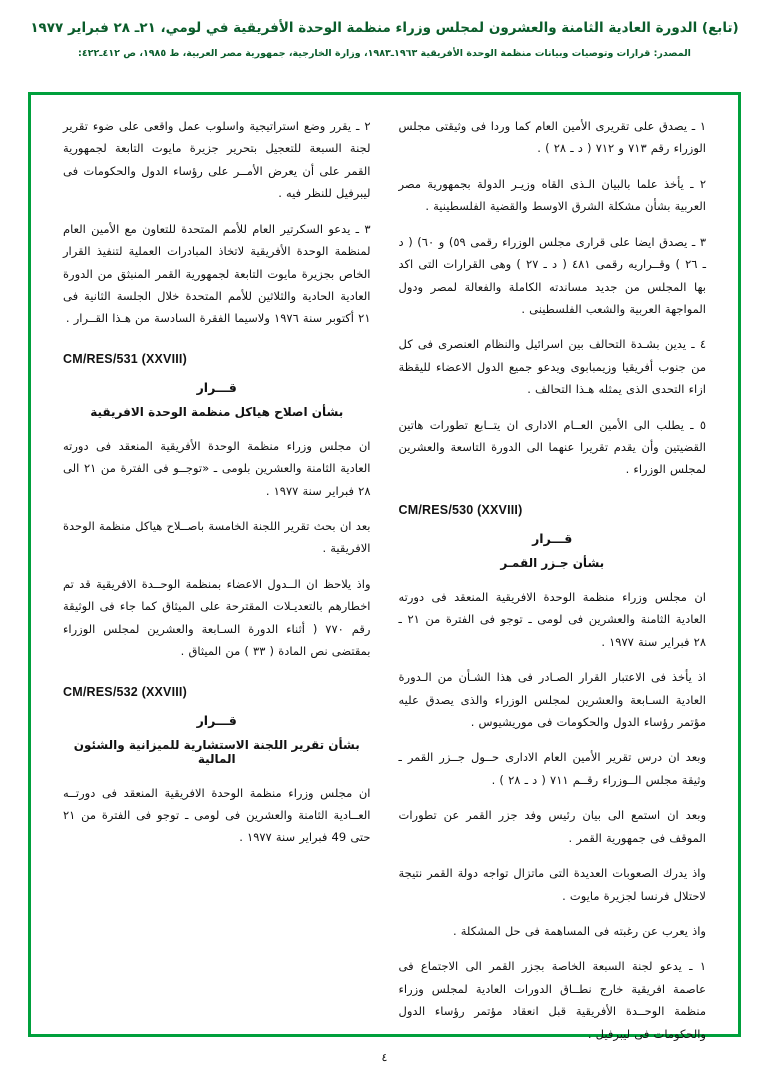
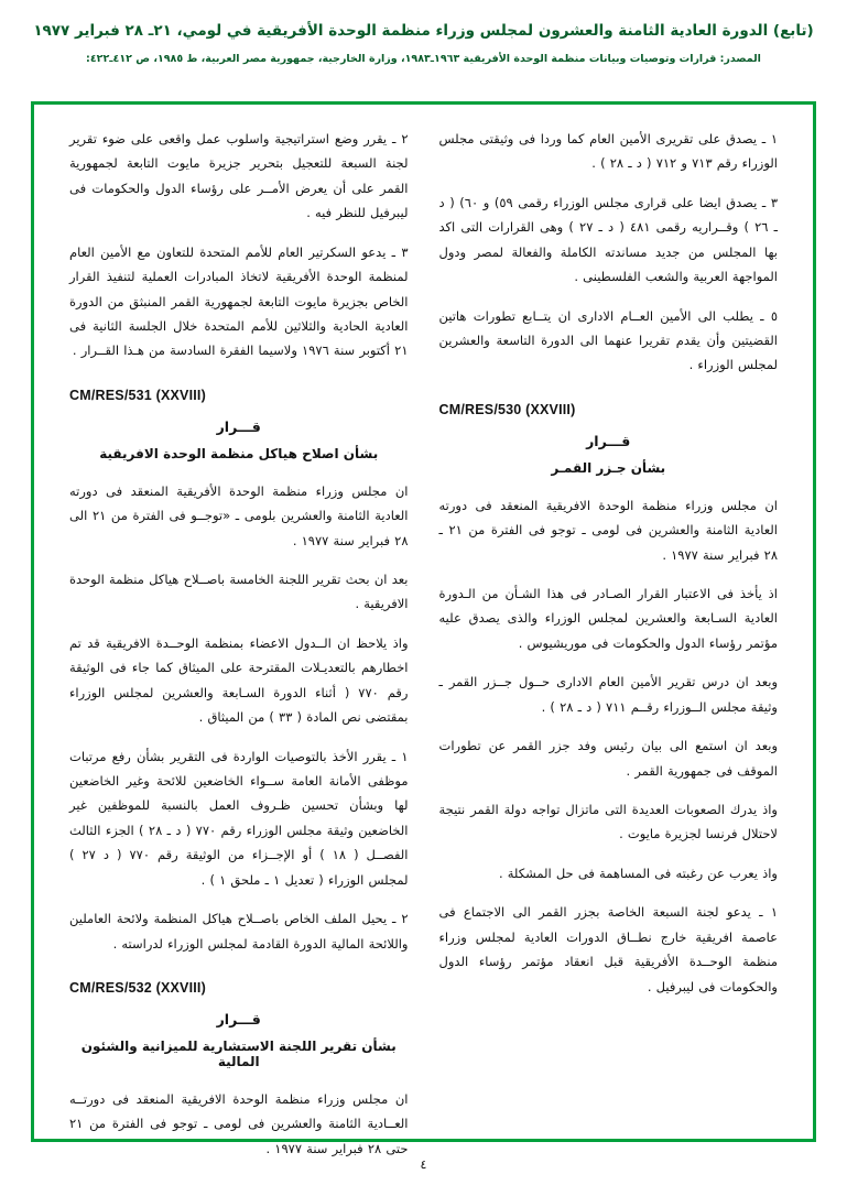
  (تابع) الدورة العادية الثامنة والعشرون لمجلس وزراء منظمة الوحدة الأفريقية في لومي، ٢١ـ ٢٨ فبراير ١٩٧٧
  المصدر: قرارات وتوصيات وبيانات منظمة الوحدة الأفريقية ١٩٦٣ـ١٩٨٣، وزارة الخارجية، جمهورية مصر العربية، ط ١٩٨٥، ص ٤١٢ـ٤٢٢:
  ١ ـ يصدق على تقريرى الأمين العام كما وردا فى وثيقتى مجلس الوزراء رقم ٧١٣ و ٧١٢ ( د ـ ٢٨ ) .
- ٢ ـ يأخذ علما بالبيان الـذى القاه وزيـر الدولة بجمهورية مصر العربية بشأن مشكلة الشرق الاوسط والقضية الفلسطينية .
  ٣ ـ يصدق ايضا على قرارى مجلس الوزراء رقمى ٥٩) و ٦٠) ( د ـ ٢٦ ) وقــراريه رقمى ٤٨١ ( د ـ ٢٧ ) وهى القرارات التى اكد بها المجلس من جديد مساندته الكاملة والفعالة لمصر ودول المواجهة العربية والشعب الفلسطينى .
- ٤ ـ يدين بشـدة التحالف بين اسرائيل والنظام العنصرى فى كل من جنوب أفريقيا وزيمبابوى ويدعو جميع الدول الاعضاء لليقظة ازاء التحدى الذى يمثله هـذا التحالف .
  ٥ ـ يطلب الى الأمين العــام الادارى ان يتــابع تطورات هاتين القضيتين وأن يقدم تقريرا عنهما الى الدورة التاسعة والعشرين لمجلس الوزراء .
  CM/RES/530 (XXVIII)
  قـــرار
  بشأن جـزر القمـر
  ان مجلس وزراء منظمة الوحدة الافريقية المنعقد فى دورته العادية الثامنة والعشرين فى لومى ـ توجو فى الفترة من ٢١ ـ ٢٨ فبراير سنة ١٩٧٧ .
  اذ يأخذ فى الاعتبار القرار الصـادر فى هذا الشـأن من الـدورة العادية السـابعة والعشرين لمجلس الوزراء والذى يصدق عليه مؤتمر رؤساء الدول والحكومات فى موريشيوس .
  وبعد ان درس تقرير الأمين العام الادارى حــول جــزر القمر ـ وثيقة مجلس الــوزراء رقــم ٧١١ ( د ـ ٢٨ ) .
  وبعد ان استمع الى بيان رئيس وفد جزر القمر عن تطورات الموقف فى جمهورية القمر .
  واذ يدرك الصعوبات العديدة التى ماتزال تواجه دولة القمر نتيجة لاحتلال فرنسا لجزيرة مايوت .
  واذ يعرب عن رغبته فى المساهمة فى حل المشكلة .
  ١ ـ يدعو لجنة السبعة الخاصة بجزر القمر الى الاجتماع فى عاصمة افريقية خارج نطــاق الدورات العادية لمجلس وزراء منظمة الوحــدة الأفريقية قبل انعقاد مؤتمر رؤساء الدول والحكومات فى ليبرفيل .
  ٢ ـ يقرر وضع استراتيجية واسلوب عمل واقعى على ضوء تقرير لجنة السبعة للتعجيل بتحرير جزيرة مايوت التابعة لجمهورية القمر على أن يعرض الأمــر على رؤساء الدول والحكومات فى ليبرفيل للنظر فيه .
  ٣ ـ يدعو السكرتير العام للأمم المتحدة للتعاون مع الأمين العام لمنظمة الوحدة الأفريقية لاتخاذ المبادرات العملية لتنفيذ القرار الخاص بجزيرة مايوت التابعة لجمهورية القمر المنبثق من الدورة العادية الحادية والثلاثين للأمم المتحدة خلال الجلسة الثانية فى ٢١ أكتوبر سنة ١٩٧٦ ولاسيما الفقرة السادسة من هـذا القــرار .
  CM/RES/531 (XXVIII)
  قـــرار
  بشأن اصلاح هياكل منظمة الوحدة الافريقية
  ان مجلس وزراء منظمة الوحدة الأفريقية المنعقد فى دورته العادية الثامنة والعشرين بلومى ـ «توجــو فى الفترة من ٢١ الى ٢٨ فبراير سنة ١٩٧٧ .
  بعد ان بحث تقرير اللجنة الخامسة باصــلاح هياكل منظمة الوحدة الافريقية .
  واذ يلاحظ ان الــدول الاعضاء بمنظمة الوحــدة الافريقية قد تم اخطارهم بالتعديـلات المقترحة على الميثاق كما جاء فى الوثيقة رقم ٧٧٠ ( أثناء الدورة السـابعة والعشرين لمجلس الوزراء بمقتضى نص المادة ( ٣٣ ) من الميثاق .
+ ١ ـ يقرر الأخذ بالتوصيات الواردة فى التقرير بشأن رفع مرتبات موظفى الأمانة العامة ســواء الخاضعين للائحة وغير الخاضعين لها وبشأن تحسين ظـروف العمل بالنسبة للموظفين غير الخاضعين وثيقة مجلس الوزراء رقم ٧٧٠ ( د ـ ٢٨ ) الجزء الثالث الفصــل ( ١٨ ) أو الإجــزاء من الوثيقة رقم ٧٧٠ ( د ٢٧ ) لمجلس الوزراء ( تعديل ١ ـ ملحق ١ ) .
+ ٢ ـ يحيل الملف الخاص باصــلاح هياكل المنظمة ولائحة العاملين واللائحة المالية الدورة القادمة لمجلس الوزراء لدراسته .
  CM/RES/532 (XXVIII)
  قـــرار
  بشأن تقرير اللجنة الاستشارية للميزانية والشئون المالية
- ان مجلس وزراء منظمة الوحدة الافريقية المنعقد فى دورتــه العــادية الثامنة والعشرين فى لومى ـ توجو فى الفترة من ٢١ حتى 49 فبراير سنة ١٩٧٧ .
+ ان مجلس وزراء منظمة الوحدة الافريقية المنعقد فى دورتــه العــادية الثامنة والعشرين فى لومى ـ توجو فى الفترة من ٢١ حتى ٢٨ فبراير سنة ١٩٧٧ .
  ٤
